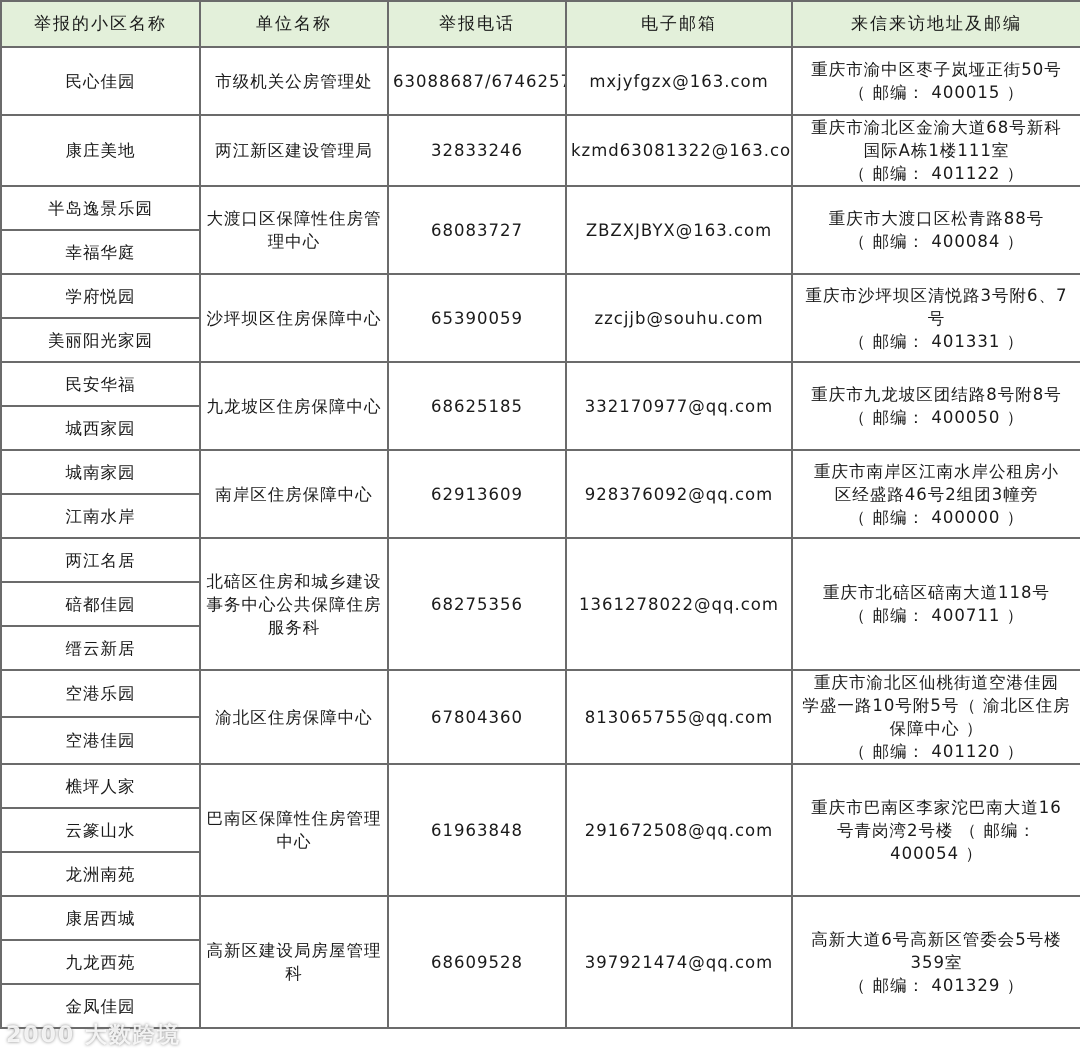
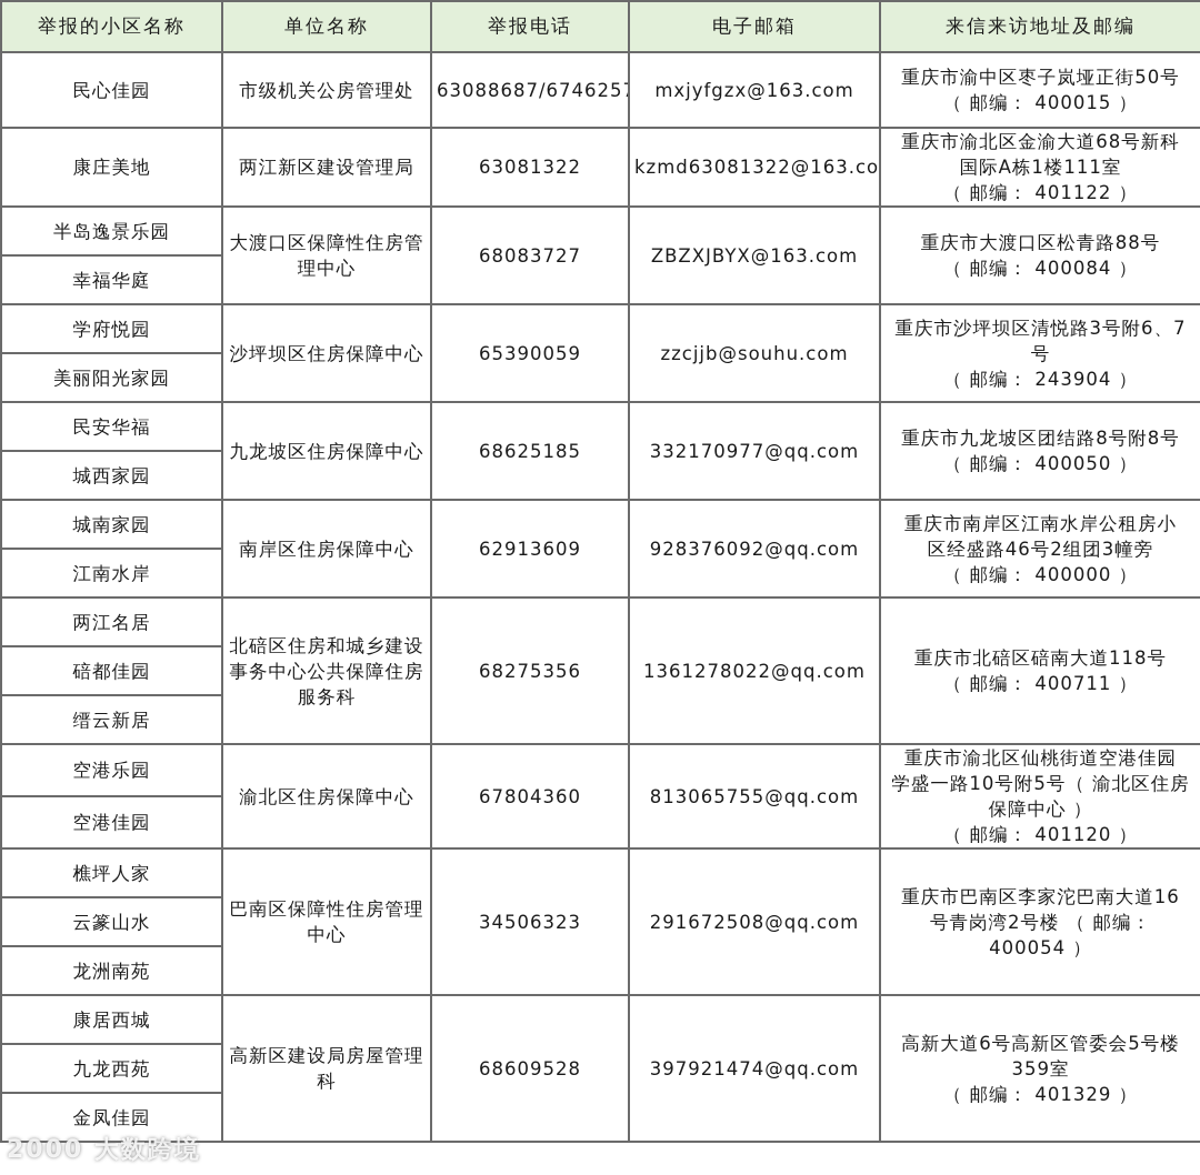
  举报的小区名称	单位名称	举报电话	电子邮箱	来信来访地址及邮编
  民心佳园	市级机关公房管理处	63088687/674625	mxjyfgzx@163.com	重庆市渝中区枣子岚垭正街50号（ 邮编： 400015 ）
- 康庄美地	两江新区建设管理局	32833246	kzmd63081322@163.co	重庆市渝北区金渝大道68号新科国际A栋1楼111室（ 邮编： 401122 ）
+ 康庄美地	两江新区建设管理局	63081322	kzmd63081322@163.co	重庆市渝北区金渝大道68号新科国际A栋1楼111室（ 邮编： 401122 ）
  半岛逸景乐园	大渡口区保障性住房管理中心	68083727	ZBZXJBYX@163.com	重庆市大渡口区松青路88号（ 邮编： 400084 ）
  幸福华庭
- 学府悦园	沙坪坝区住房保障中心	65390059	zzcjjb@souhu.com	重庆市沙坪坝区清悦路3号附6、7号（ 邮编： 401331 ）
+ 学府悦园	沙坪坝区住房保障中心	65390059	zzcjjb@souhu.com	重庆市沙坪坝区清悦路3号附6、7号（ 邮编： 243904 ）
  美丽阳光家园
  民安华福	九龙坡区住房保障中心	68625185	332170977@qq.com	重庆市九龙坡区团结路8号附8号（ 邮编： 400050 ）
  城西家园
  城南家园	南岸区住房保障中心	62913609	928376092@qq.com	重庆市南岸区江南水岸公租房小区经盛路46号2组团3幢旁（ 邮编： 400000 ）
  江南水岸
  两江名居	北碚区住房和城乡建设事务中心公共保障住房服务科	68275356	1361278022@qq.com	重庆市北碚区碚南大道118号（ 邮编： 400711 ）
  碚都佳园
  缙云新居
  空港乐园	渝北区住房保障中心	67804360	813065755@qq.com	重庆市渝北区仙桃街道空港佳园学盛一路10号附5号（ 渝北区住房保障中心 ）（ 邮编： 401120 ）
  空港佳园
- 樵坪人家	巴南区保障性住房管理中心	61963848	291672508@qq.com	重庆市巴南区李家沱巴南大道16号青岗湾2号楼 （ 邮编：400054 ）
+ 樵坪人家	巴南区保障性住房管理中心	34506323	291672508@qq.com	重庆市巴南区李家沱巴南大道16号青岗湾2号楼 （ 邮编：400054 ）
  云篆山水
  龙洲南苑
  康居西城	高新区建设局房屋管理科	68609528	397921474@qq.com	高新大道6号高新区管委会5号楼359室（ 邮编： 401329 ）
  九龙西苑
  金凤佳园
  2000 大数跨境
